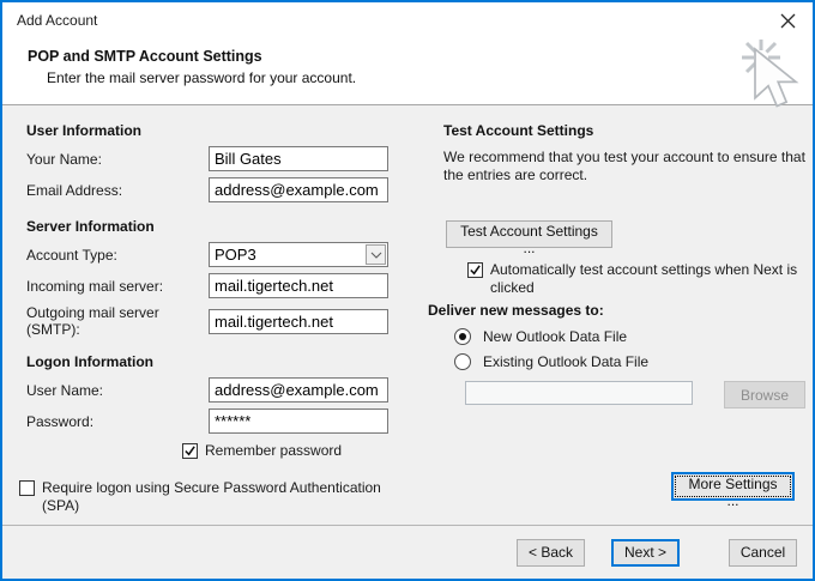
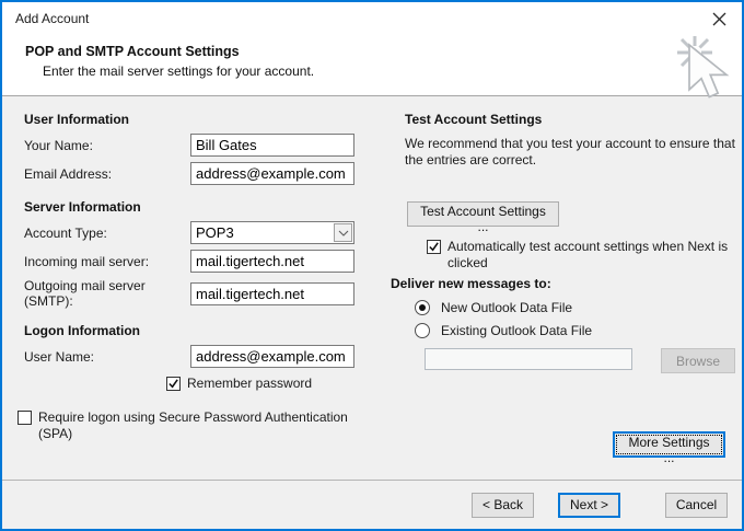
  Add Account
  POP and SMTP Account Settings
- Enter the mail server password for your account.
+ Enter the mail server settings for your account.
  User Information
  Your Name:
  Bill Gates
  Email Address:
  address@example.com
  Server Information
  Account Type:
  POP3
  Incoming mail server:
  mail.tigertech.net
  Outgoing mail server (SMTP):
  mail.tigertech.net
  Logon Information
  User Name:
  address@example.com
- Password:
- ******
  Remember password
  Require logon using Secure Password Authentication (SPA)
  Test Account Settings
  We recommend that you test your account to ensure that the entries are correct.
  Test Account Settings ...
  Automatically test account settings when Next is clicked
  Deliver new messages to:
  New Outlook Data File
  Existing Outlook Data File
  Browse
  More Settings ...
  < Back
  Next >
  Cancel
